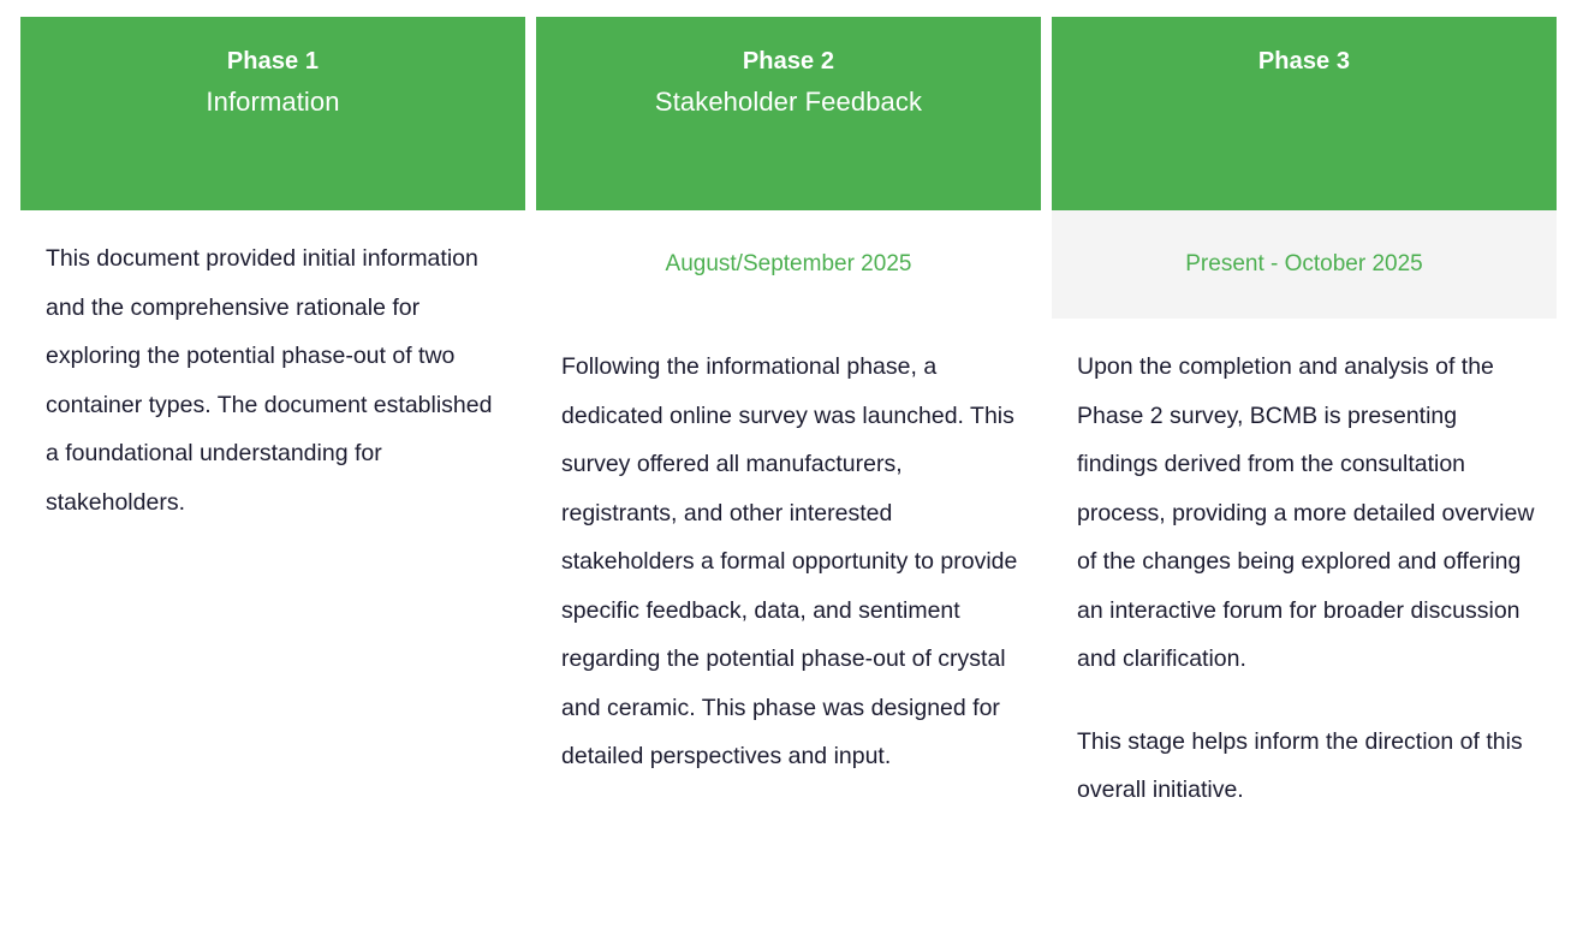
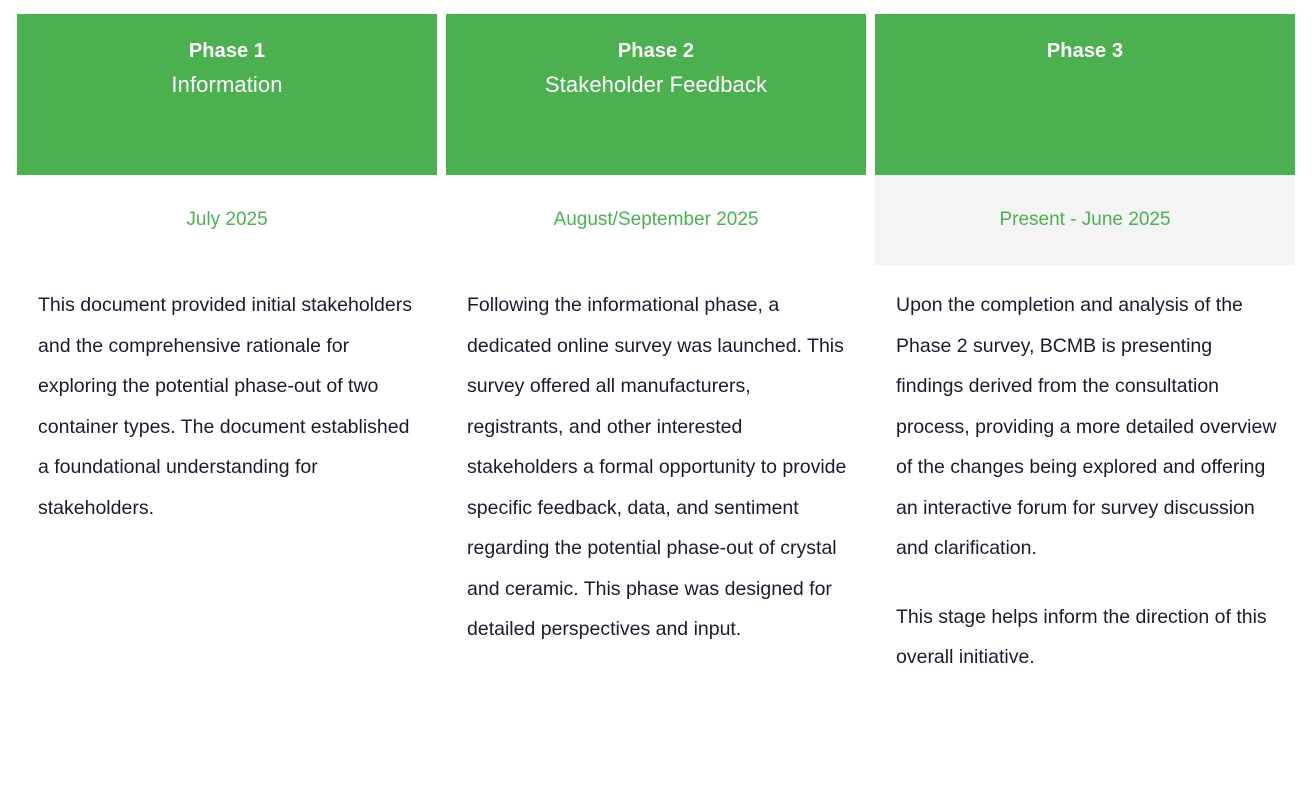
  Phase 1
  Information
+ July 2025
- This document provided initial information and the comprehensive rationale for exploring the potential phase-out of two container types. The document established a foundational understanding for stakeholders.
+ This document provided initial stakeholders and the comprehensive rationale for exploring the potential phase-out of two container types. The document established a foundational understanding for stakeholders.
  Phase 2
  Stakeholder Feedback
  August/September 2025
  Following the informational phase, a dedicated online survey was launched. This survey offered all manufacturers, registrants, and other interested stakeholders a formal opportunity to provide specific feedback, data, and sentiment regarding the potential phase-out of crystal and ceramic. This phase was designed for detailed perspectives and input.
  Phase 3
- Present - October 2025
+ Present - June 2025
- Upon the completion and analysis of the Phase 2 survey, BCMB is presenting findings derived from the consultation process, providing a more detailed overview of the changes being explored and offering an interactive forum for broader discussion and clarification.
+ Upon the completion and analysis of the Phase 2 survey, BCMB is presenting findings derived from the consultation process, providing a more detailed overview of the changes being explored and offering an interactive forum for survey discussion and clarification.
  This stage helps inform the direction of this overall initiative.
